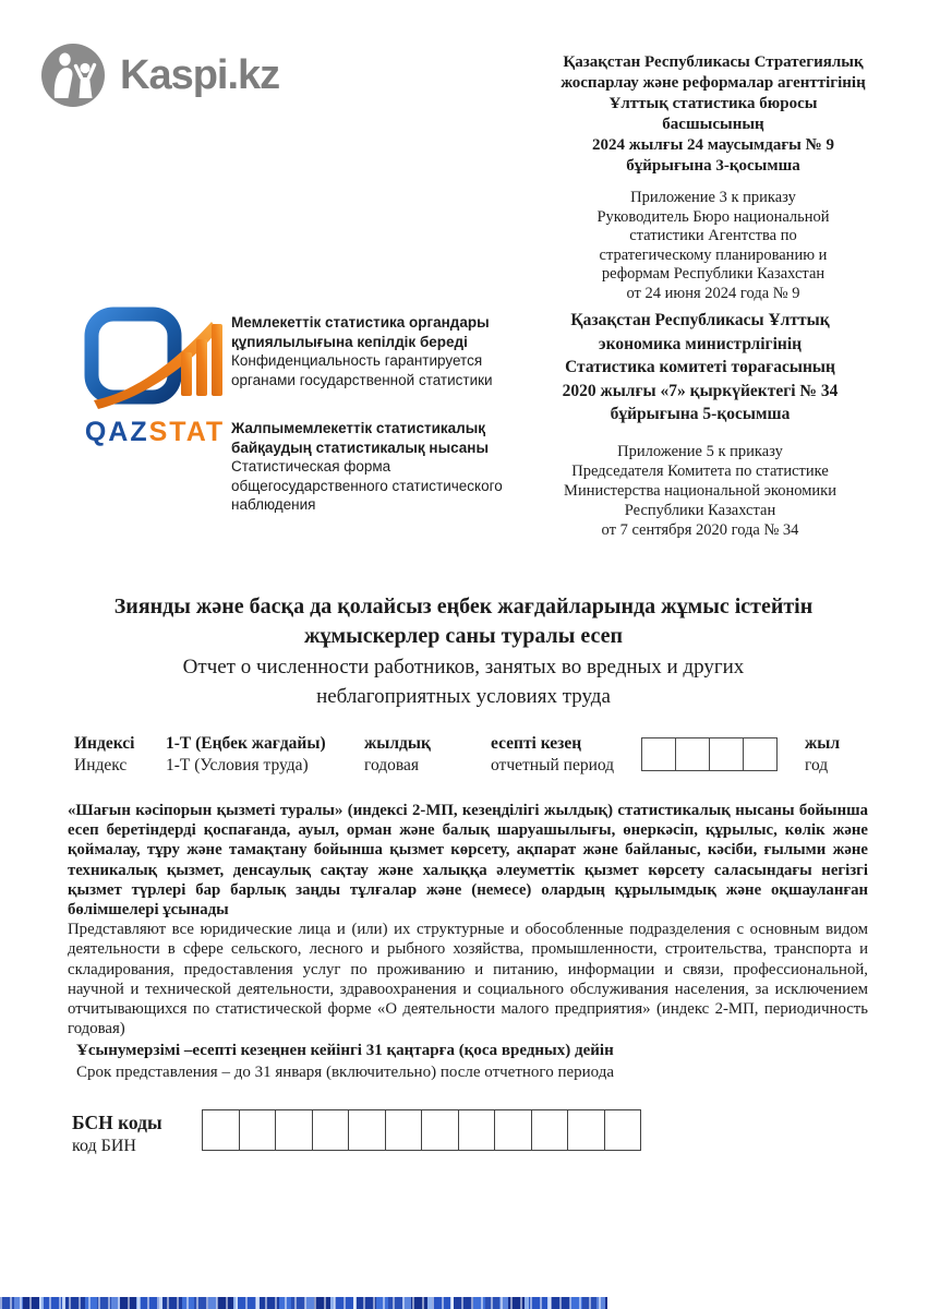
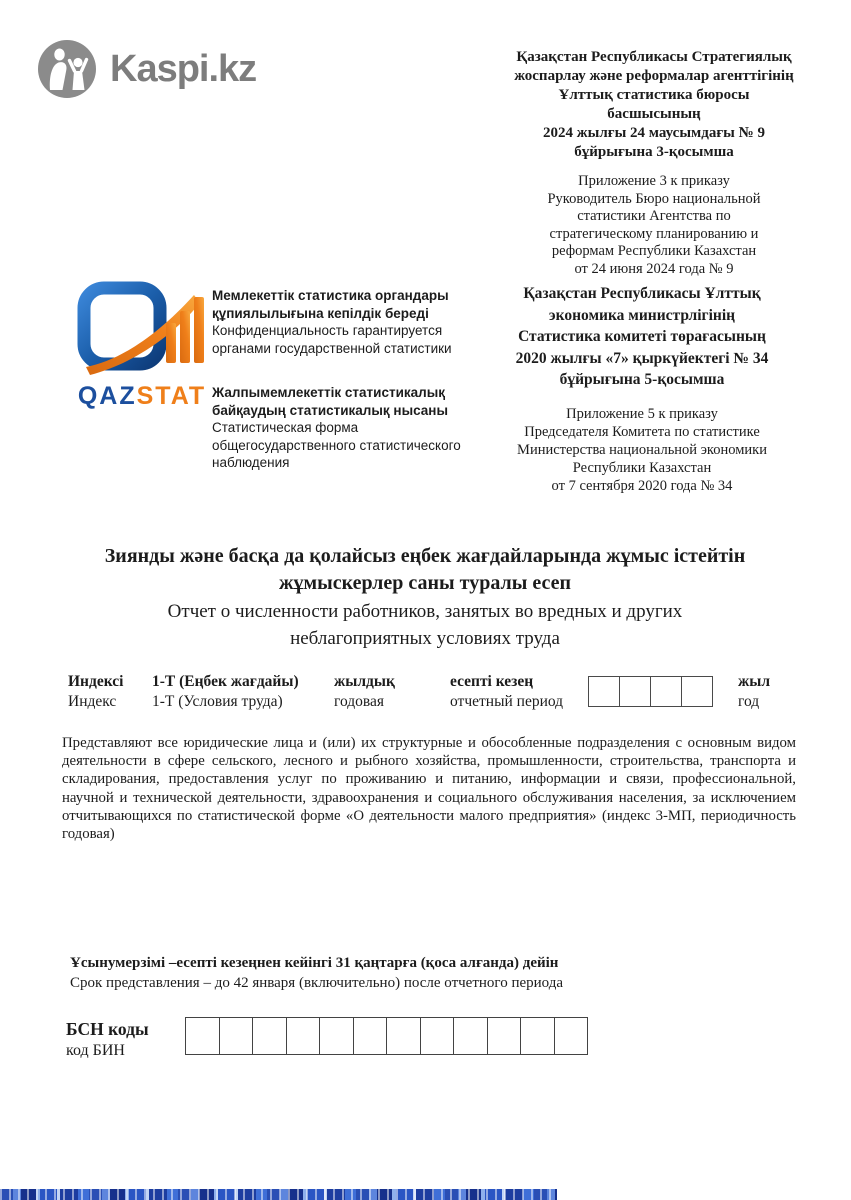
  Kaspi.kz
  Қазақстан Республикасы Стратегиялық
  жоспарлау және реформалар агенттігінің
  Ұлттық статистика бюросы
  басшысының
  2024 жылғы 24 маусымдағы № 9
  бұйрығына 3-қосымша
  Приложение 3 к приказу
  Руководитель Бюро национальной
  статистики Агентства по
  стратегическому планированию и
  реформам Республики Казахстан
  от 24 июня 2024 года № 9
  QAZSTAT
  Мемлекеттік статистика органдары
  құпиялылығына кепілдік береді
  Конфиденциальность гарантируется
  органами государственной статистики
  Жалпымемлекеттік статистикалық
  байқаудың статистикалық нысаны
  Статистическая форма
  общегосударственного статистического
  наблюдения
  Қазақстан Республикасы Ұлттық
  экономика министрлігінің
  Статистика комитеті төрағасының
  2020 жылғы «7» қыркүйектегі № 34
  бұйрығына 5-қосымша
  Приложение 5 к приказу
  Председателя Комитета по статистике
  Министерства национальной экономики
  Республики Казахстан
  от 7 сентября 2020 года № 34
  Зиянды және басқа да қолайсыз еңбек жағдайларында жұмыс істейтін
  жұмыскерлер саны туралы есеп
  Отчет о численности работников, занятых во вредных и других
  неблагоприятных условиях труда
  Индексі
  Индекс
  1-Т (Еңбек жағдайы)
  1-Т (Условия труда)
  жылдық
  годовая
  есепті кезең
  отчетный период
  жыл
  год
- «Шағын кәсіпорын қызметі туралы» (индексі 2-МП, кезеңділігі жылдық) статистикалық нысаны бойынша есеп беретіндерді қоспағанда, ауыл, орман және балық шаруашылығы, өнеркәсіп, құрылыс, көлік және қоймалау, тұру және тамақтану бойынша қызмет көрсету, ақпарат және байланыс, кәсіби, ғылыми және техникалық қызмет, денсаулық сақтау және халыққа әлеуметтік қызмет көрсету саласындағы негізгі қызмет түрлері бар барлық заңды тұлғалар және (немесе) олардың құрылымдық және оқшауланған бөлімшелері ұсынады
- Представляют все юридические лица и (или) их структурные и обособленные подразделения с основным видом деятельности в сфере сельского, лесного и рыбного хозяйства, промышленности, строительства, транспорта и складирования, предоставления услуг по проживанию и питанию, информации и связи, профессиональной, научной и технической деятельности, здравоохранения и социального обслуживания населения, за исключением отчитывающихся по статистической форме «О деятельности малого предприятия» (индекс 2-МП, периодичность годовая)
+ Представляют все юридические лица и (или) их структурные и обособленные подразделения с основным видом деятельности в сфере сельского, лесного и рыбного хозяйства, промышленности, строительства, транспорта и складирования, предоставления услуг по проживанию и питанию, информации и связи, профессиональной, научной и технической деятельности, здравоохранения и социального обслуживания населения, за исключением отчитывающихся по статистической форме «О деятельности малого предприятия» (индекс 3-МП, периодичность годовая)
- Ұсынумерзімі –есепті кезеңнен кейінгі 31 қаңтарға (қоса вредных) дейін
+ Ұсынумерзімі –есепті кезеңнен кейінгі 31 қаңтарға (қоса алғанда) дейін
- Срок представления – до 31 января (включительно) после отчетного периода
+ Срок представления – до 42 января (включительно) после отчетного периода
  БСН коды
  код БИН
